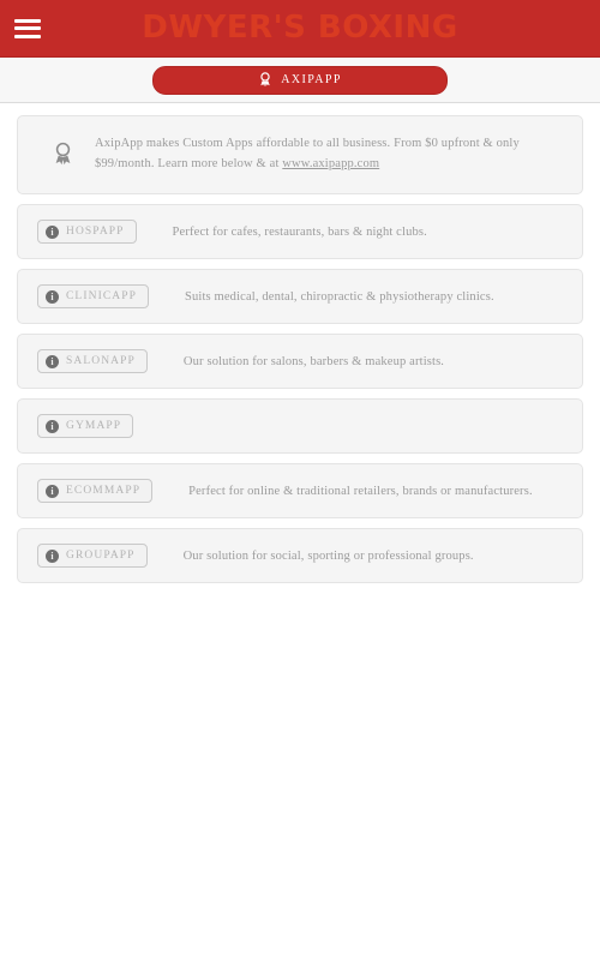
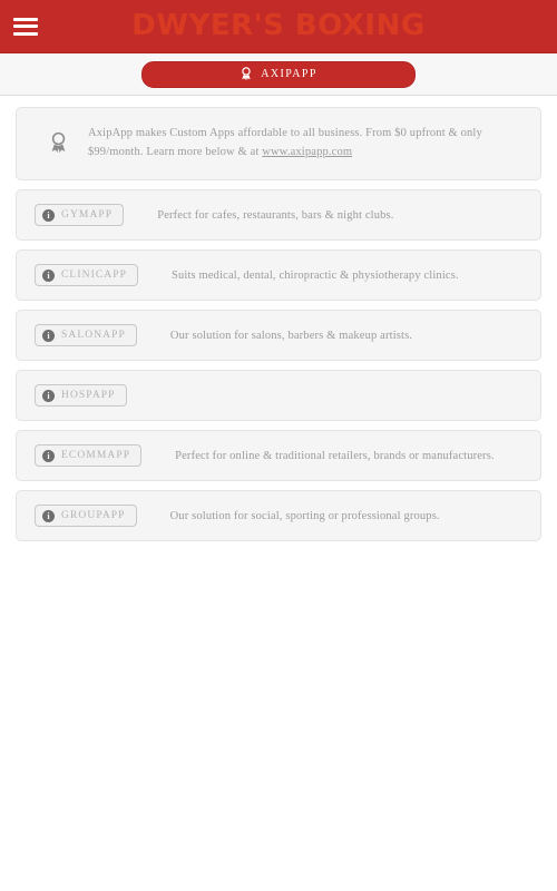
  AXIPAPP
  AxipApp makes Custom Apps affordable to all business. From $0 upfront & only $99/month. Learn more below & at www.axipapp.com
  i
- HOSPAPP
+ GYMAPP
  Perfect for cafes, restaurants, bars & night clubs.
  i
  CLINICAPP
  Suits medical, dental, chiropractic & physiotherapy clinics.
  i
  SALONAPP
  Our solution for salons, barbers & makeup artists.
  i
- GYMAPP
+ HOSPAPP
  i
  ECOMMAPP
  Perfect for online & traditional retailers, brands or manufacturers.
  i
  GROUPAPP
  Our solution for social, sporting or professional groups.
